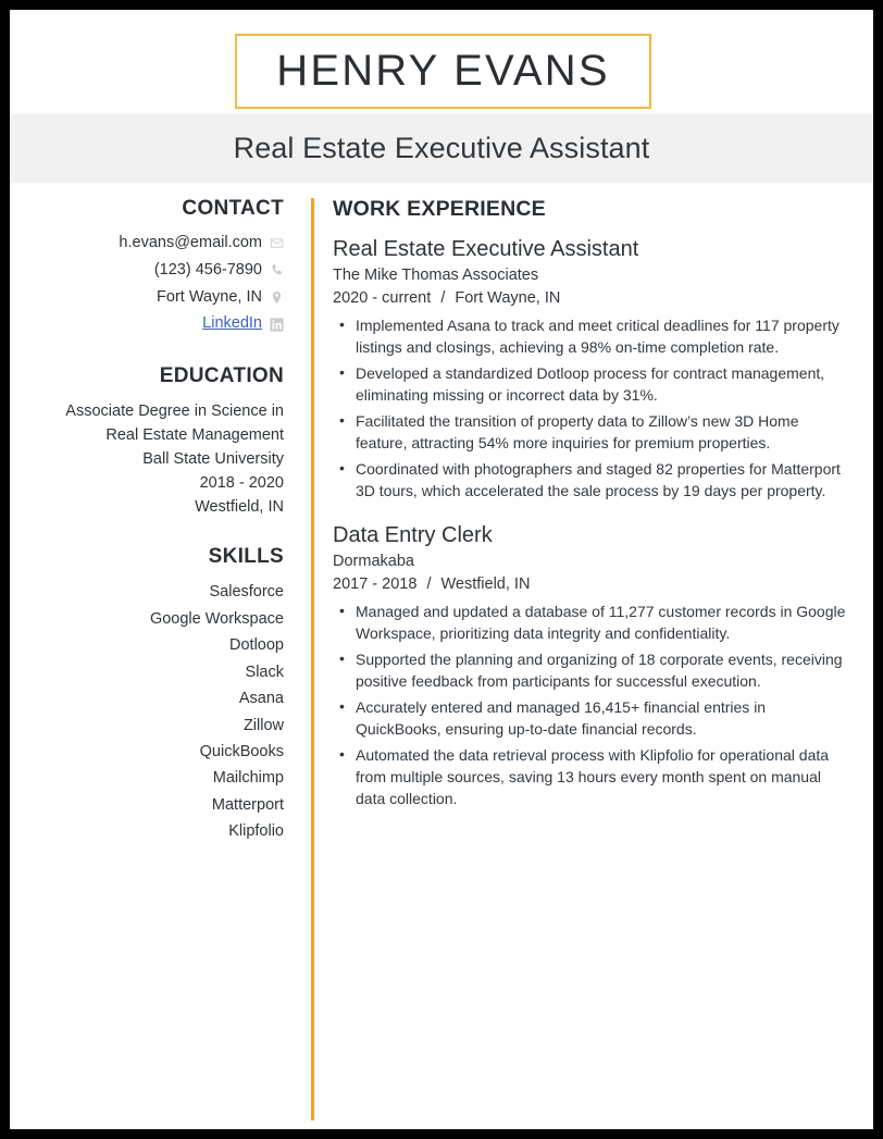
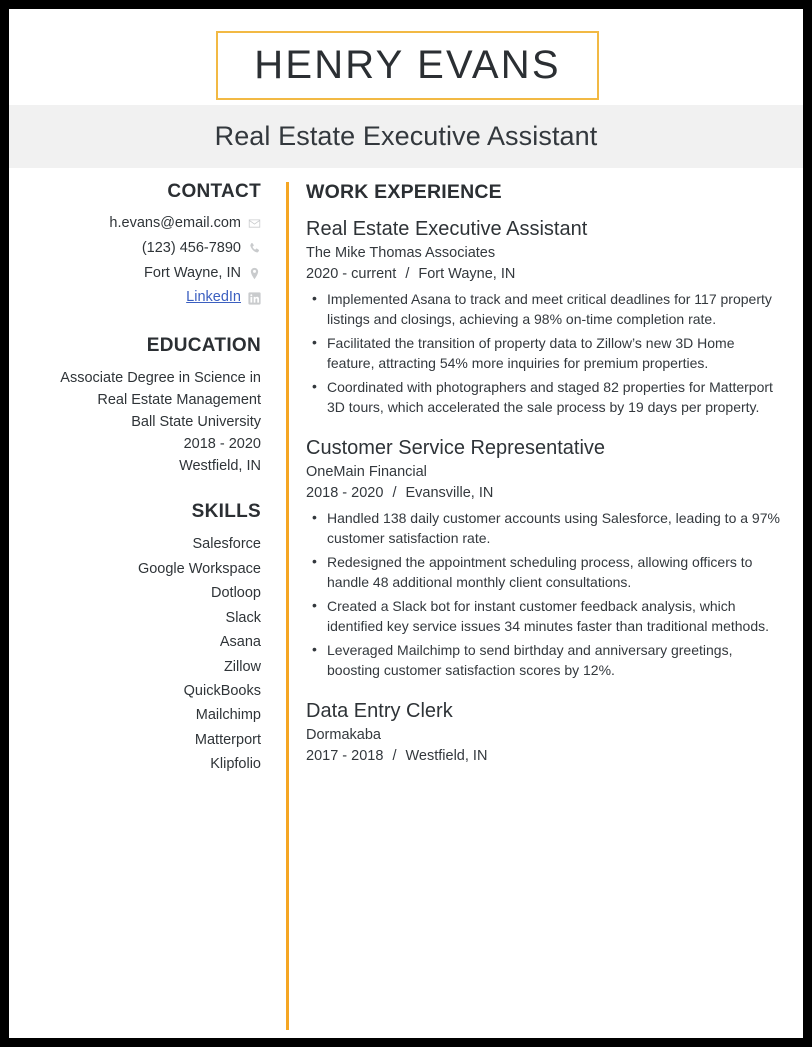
  HENRY EVANS
  Real Estate Executive Assistant
  CONTACT
  h.evans@email.com
  (123) 456-7890
  Fort Wayne, IN
  LinkedIn
  EDUCATION
  Associate Degree in Science in
  Real Estate Management
  Ball State University
  2018 - 2020
  Westfield, IN
  SKILLS
  Salesforce
  Google Workspace
  Dotloop
  Slack
  Asana
  Zillow
  QuickBooks
  Mailchimp
  Matterport
  Klipfolio
  WORK EXPERIENCE
  Real Estate Executive Assistant
  The Mike Thomas Associates
  2020 - current / Fort Wayne, IN
  Implemented Asana to track and meet critical deadlines for 117 property listings and closings, achieving a 98% on-time completion rate.
- Developed a standardized Dotloop process for contract management, eliminating missing or incorrect data by 31%.
  Facilitated the transition of property data to Zillow’s new 3D Home feature, attracting 54% more inquiries for premium properties.
  Coordinated with photographers and staged 82 properties for Matterport 3D tours, which accelerated the sale process by 19 days per property.
+ Customer Service Representative
+ OneMain Financial
+ 2018 - 2020 / Evansville, IN
+ Handled 138 daily customer accounts using Salesforce, leading to a 97% customer satisfaction rate.
+ Redesigned the appointment scheduling process, allowing officers to handle 48 additional monthly client consultations.
+ Created a Slack bot for instant customer feedback analysis, which identified key service issues 34 minutes faster than traditional methods.
+ Leveraged Mailchimp to send birthday and anniversary greetings, boosting customer satisfaction scores by 12%.
  Data Entry Clerk
  Dormakaba
  2017 - 2018 / Westfield, IN
- Managed and updated a database of 11,277 customer records in Google Workspace, prioritizing data integrity and confidentiality.
- Supported the planning and organizing of 18 corporate events, receiving positive feedback from participants for successful execution.
- Accurately entered and managed 16,415+ financial entries in QuickBooks, ensuring up-to-date financial records.
- Automated the data retrieval process with Klipfolio for operational data from multiple sources, saving 13 hours every month spent on manual data collection.
